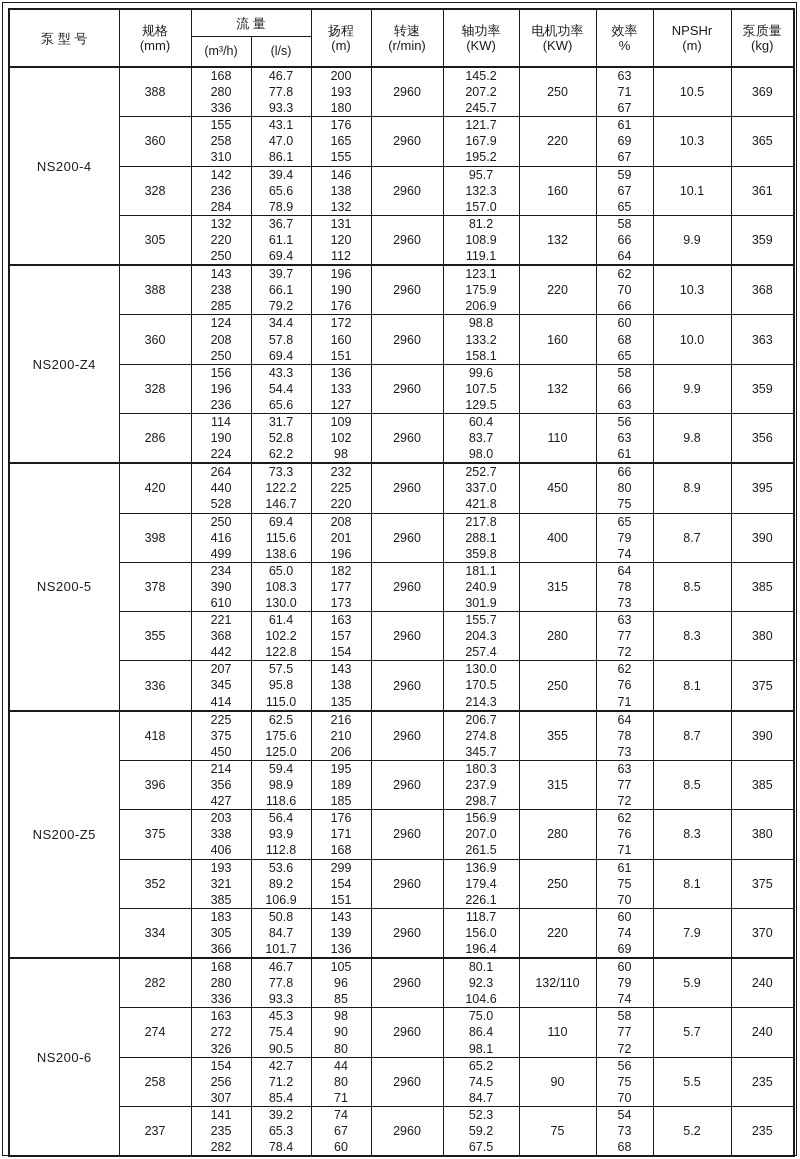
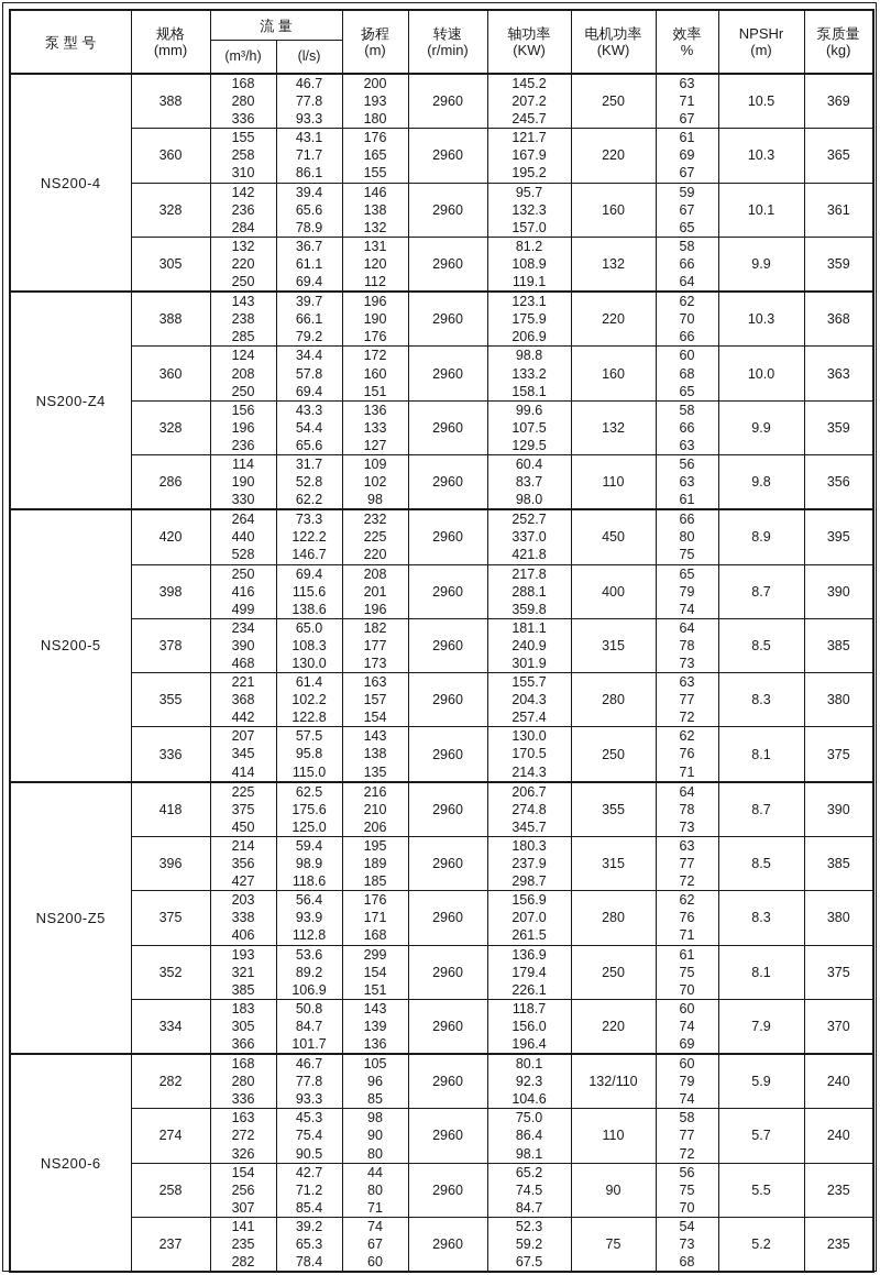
  泵 型 号	规格 (mm)	流 量	扬程 (m)	转速 (r/min)	轴功率 (KW)	电机功率 (KW)	效率 %	NPSHr (m)	泵质量 (kg)
  (m³/h)	(l/s)
  NS200-4	388	168280336	46.777.893.3	200193180	2960	145.2207.2245.7	250	637167	10.5	369
- 360	155258310	43.147.086.1	176165155	2960	121.7167.9195.2	220	616967	10.3	365
+ 360	155258310	43.171.786.1	176165155	2960	121.7167.9195.2	220	616967	10.3	365
  328	142236284	39.465.678.9	146138132	2960	95.7132.3157.0	160	596765	10.1	361
  305	132220250	36.761.169.4	131120112	2960	81.2108.9119.1	132	586664	9.9	359
  NS200-Z4	388	143238285	39.766.179.2	196190176	2960	123.1175.9206.9	220	627066	10.3	368
  360	124208250	34.457.869.4	172160151	2960	98.8133.2158.1	160	606865	10.0	363
  328	156196236	43.354.465.6	136133127	2960	99.6107.5129.5	132	586663	9.9	359
- 286	114190224	31.752.862.2	10910298	2960	60.483.798.0	110	566361	9.8	356
+ 286	114190330	31.752.862.2	10910298	2960	60.483.798.0	110	566361	9.8	356
  NS200-5	420	264440528	73.3122.2146.7	232225220	2960	252.7337.0421.8	450	668075	8.9	395
  398	250416499	69.4115.6138.6	208201196	2960	217.8288.1359.8	400	657974	8.7	390
- 378	234390610	65.0108.3130.0	182177173	2960	181.1240.9301.9	315	647873	8.5	385
+ 378	234390468	65.0108.3130.0	182177173	2960	181.1240.9301.9	315	647873	8.5	385
  355	221368442	61.4102.2122.8	163157154	2960	155.7204.3257.4	280	637772	8.3	380
  336	207345414	57.595.8115.0	143138135	2960	130.0170.5214.3	250	627671	8.1	375
  NS200-Z5	418	225375450	62.5175.6125.0	216210206	2960	206.7274.8345.7	355	647873	8.7	390
  396	214356427	59.498.9118.6	195189185	2960	180.3237.9298.7	315	637772	8.5	385
  375	203338406	56.493.9112.8	176171168	2960	156.9207.0261.5	280	627671	8.3	380
  352	193321385	53.689.2106.9	299154151	2960	136.9179.4226.1	250	617570	8.1	375
  334	183305366	50.884.7101.7	143139136	2960	118.7156.0196.4	220	607469	7.9	370
  NS200-6	282	168280336	46.777.893.3	1059685	2960	80.192.3104.6	132/110	607974	5.9	240
  274	163272326	45.375.490.5	989080	2960	75.086.498.1	110	587772	5.7	240
  258	154256307	42.771.285.4	448071	2960	65.274.584.7	90	567570	5.5	235
  237	141235282	39.265.378.4	746760	2960	52.359.267.5	75	547368	5.2	235
